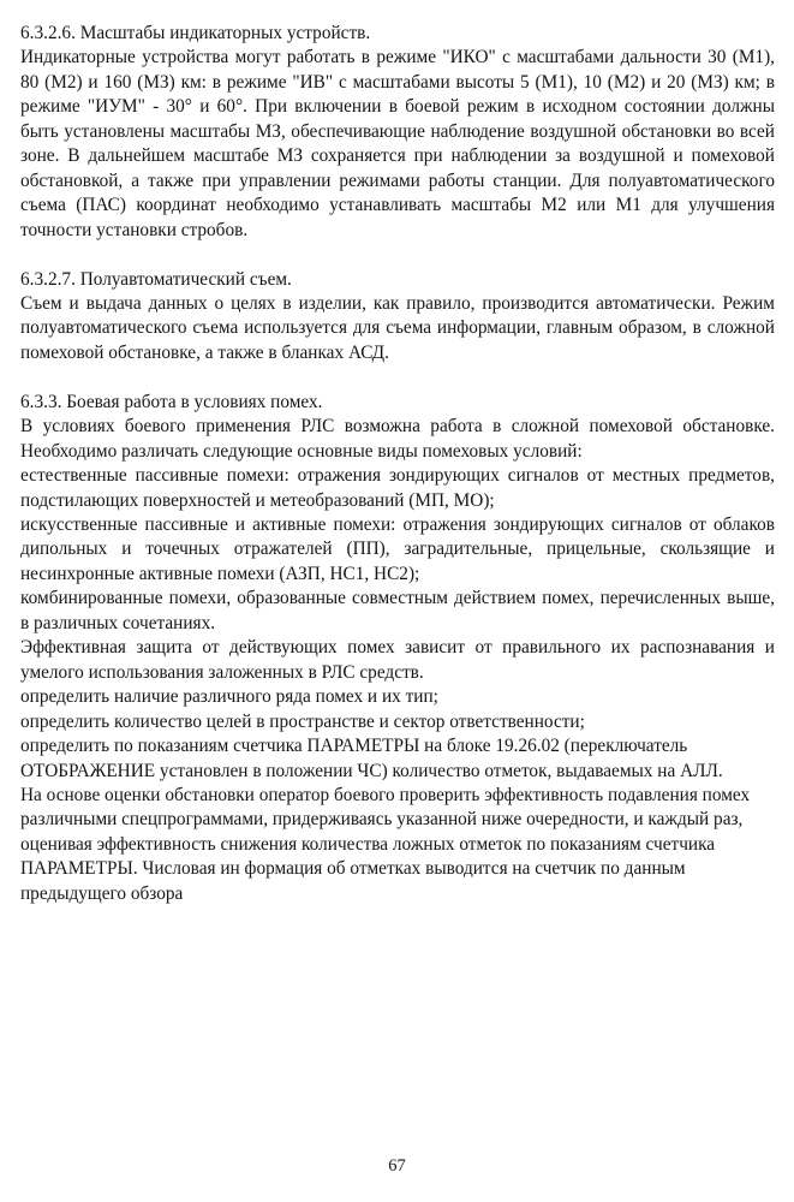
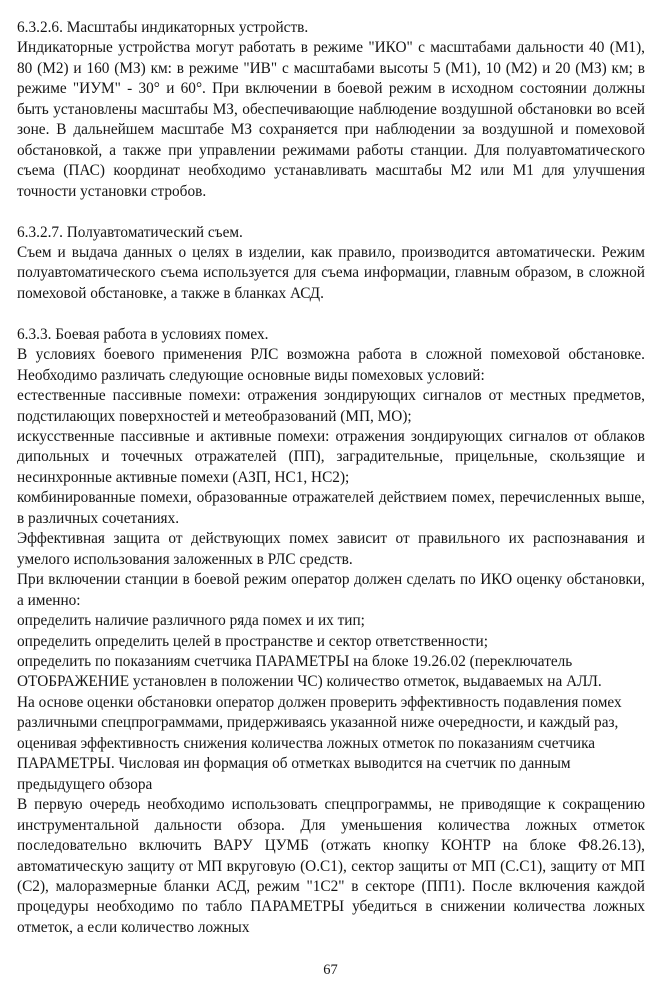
  6.3.2.6. Масштабы индикаторных устройств.
- Индикаторные устройства могут работать в режиме "ИКО" с масштабами дальности 30 (М1), 80 (М2) и 160 (МЗ) км: в режиме "ИВ" с масштабами высоты 5 (М1), 10 (М2) и 20 (МЗ) км; в режиме "ИУМ" - 30° и 60°. При включении в боевой режим в исходном состоянии должны быть установлены масштабы МЗ, обеспечивающие наблюдение воздушной обстановки во всей зоне. В дальнейшем масштабе МЗ сохраняется при наблюдении за воздушной и помеховой обстановкой, а также при управлении режимами работы станции. Для полуавтоматического съема (ПАС) координат необходимо устанавливать масштабы М2 или М1 для улучшения точности установки стробов.
+ Индикаторные устройства могут работать в режиме "ИКО" с масштабами дальности 40 (М1), 80 (М2) и 160 (МЗ) км: в режиме "ИВ" с масштабами высоты 5 (М1), 10 (М2) и 20 (МЗ) км; в режиме "ИУМ" - 30° и 60°. При включении в боевой режим в исходном состоянии должны быть установлены масштабы МЗ, обеспечивающие наблюдение воздушной обстановки во всей зоне. В дальнейшем масштабе МЗ сохраняется при наблюдении за воздушной и помеховой обстановкой, а также при управлении режимами работы станции. Для полуавтоматического съема (ПАС) координат необходимо устанавливать масштабы М2 или М1 для улучшения точности установки стробов.
  6.3.2.7. Полуавтоматический съем.
  Съем и выдача данных о целях в изделии, как правило, производится автоматически. Режим полуавтоматического съема используется для съема информации, главным образом, в сложной помеховой обстановке, а также в бланках АСД.
  6.3.3. Боевая работа в условиях помех.
  В условиях боевого применения РЛС возможна работа в сложной помеховой обстановке. Необходимо различать следующие основные виды помеховых условий:
  естественные пассивные помехи: отражения зондирующих сигналов от местных предметов, подстилающих поверхностей и метеобразований (МП, МО);
  искусственные пассивные и активные помехи: отражения зондирующих сигналов от облаков дипольных и точечных отражателей (ПП), заградительные, прицельные, скользящие и несинхронные активные помехи (АЗП, НС1, НС2);
- комбинированные помехи, образованные совместным действием помех, перечисленных выше, в различных сочетаниях.
+ комбинированные помехи, образованные отражателей действием помех, перечисленных выше, в различных сочетаниях.
  Эффективная защита от действующих помех зависит от правильного их распознавания и умелого использования заложенных в РЛС средств.
+ При включении станции в боевой режим оператор должен сделать по ИКО оценку обстановки, а именно:
  определить наличие различного ряда помех и их тип;
- определить количество целей в пространстве и сектор ответственности;
+ определить определить целей в пространстве и сектор ответственности;
  определить по показаниям счетчика ПАРАМЕТРЫ на блоке 19.26.02 (переключатель ОТОБРАЖЕНИЕ установлен в положении ЧС) количество отметок, выдаваемых на АЛЛ.
- На основе оценки обстановки оператор боевого проверить эффективность подавления помех различными спецпрограммами, придерживаясь указанной ниже очередности, и каждый раз, оценивая эффективность снижения количества ложных отметок по показаниям счетчика ПАРАМЕТРЫ. Числовая ин формация об отметках выводится на счетчик по данным предыдущего обзора
+ На основе оценки обстановки оператор должен проверить эффективность подавления помех различными спецпрограммами, придерживаясь указанной ниже очередности, и каждый раз, оценивая эффективность снижения количества ложных отметок по показаниям счетчика ПАРАМЕТРЫ. Числовая ин формация об отметках выводится на счетчик по данным предыдущего обзора
+ В первую очередь необходимо использовать спецпрограммы, не приводящие к сокращению инструментальной дальности обзора. Для уменьшения количества ложных отметок последовательно включить ВАРУ ЦУМБ (отжать кнопку КОНТР на блоке Ф8.26.13), автоматическую защиту от МП вкруговую (О.С1), сектор защиты от МП (С.С1), защиту от МП (С2), малоразмерные бланки АСД, режим "1С2" в секторе (ПП1). После включения каждой процедуры необходимо по табло ПАРАМЕТРЫ убедиться в снижении количества ложных отметок, а если количество ложных
  67
